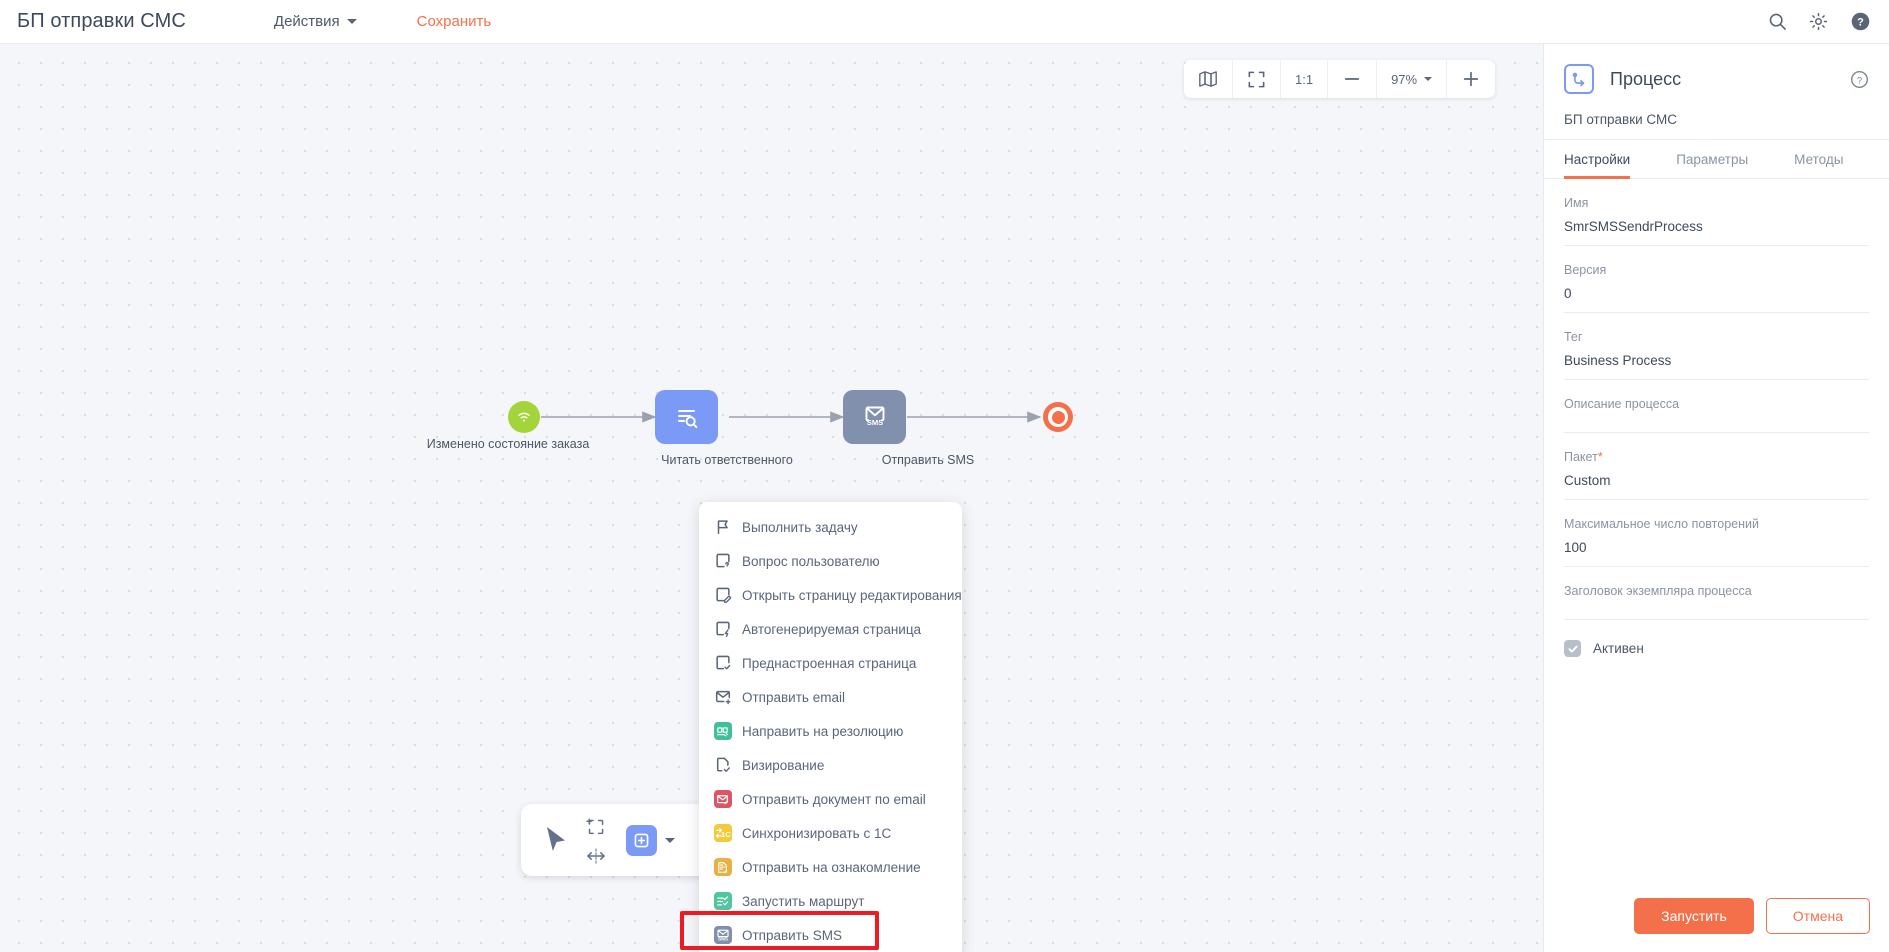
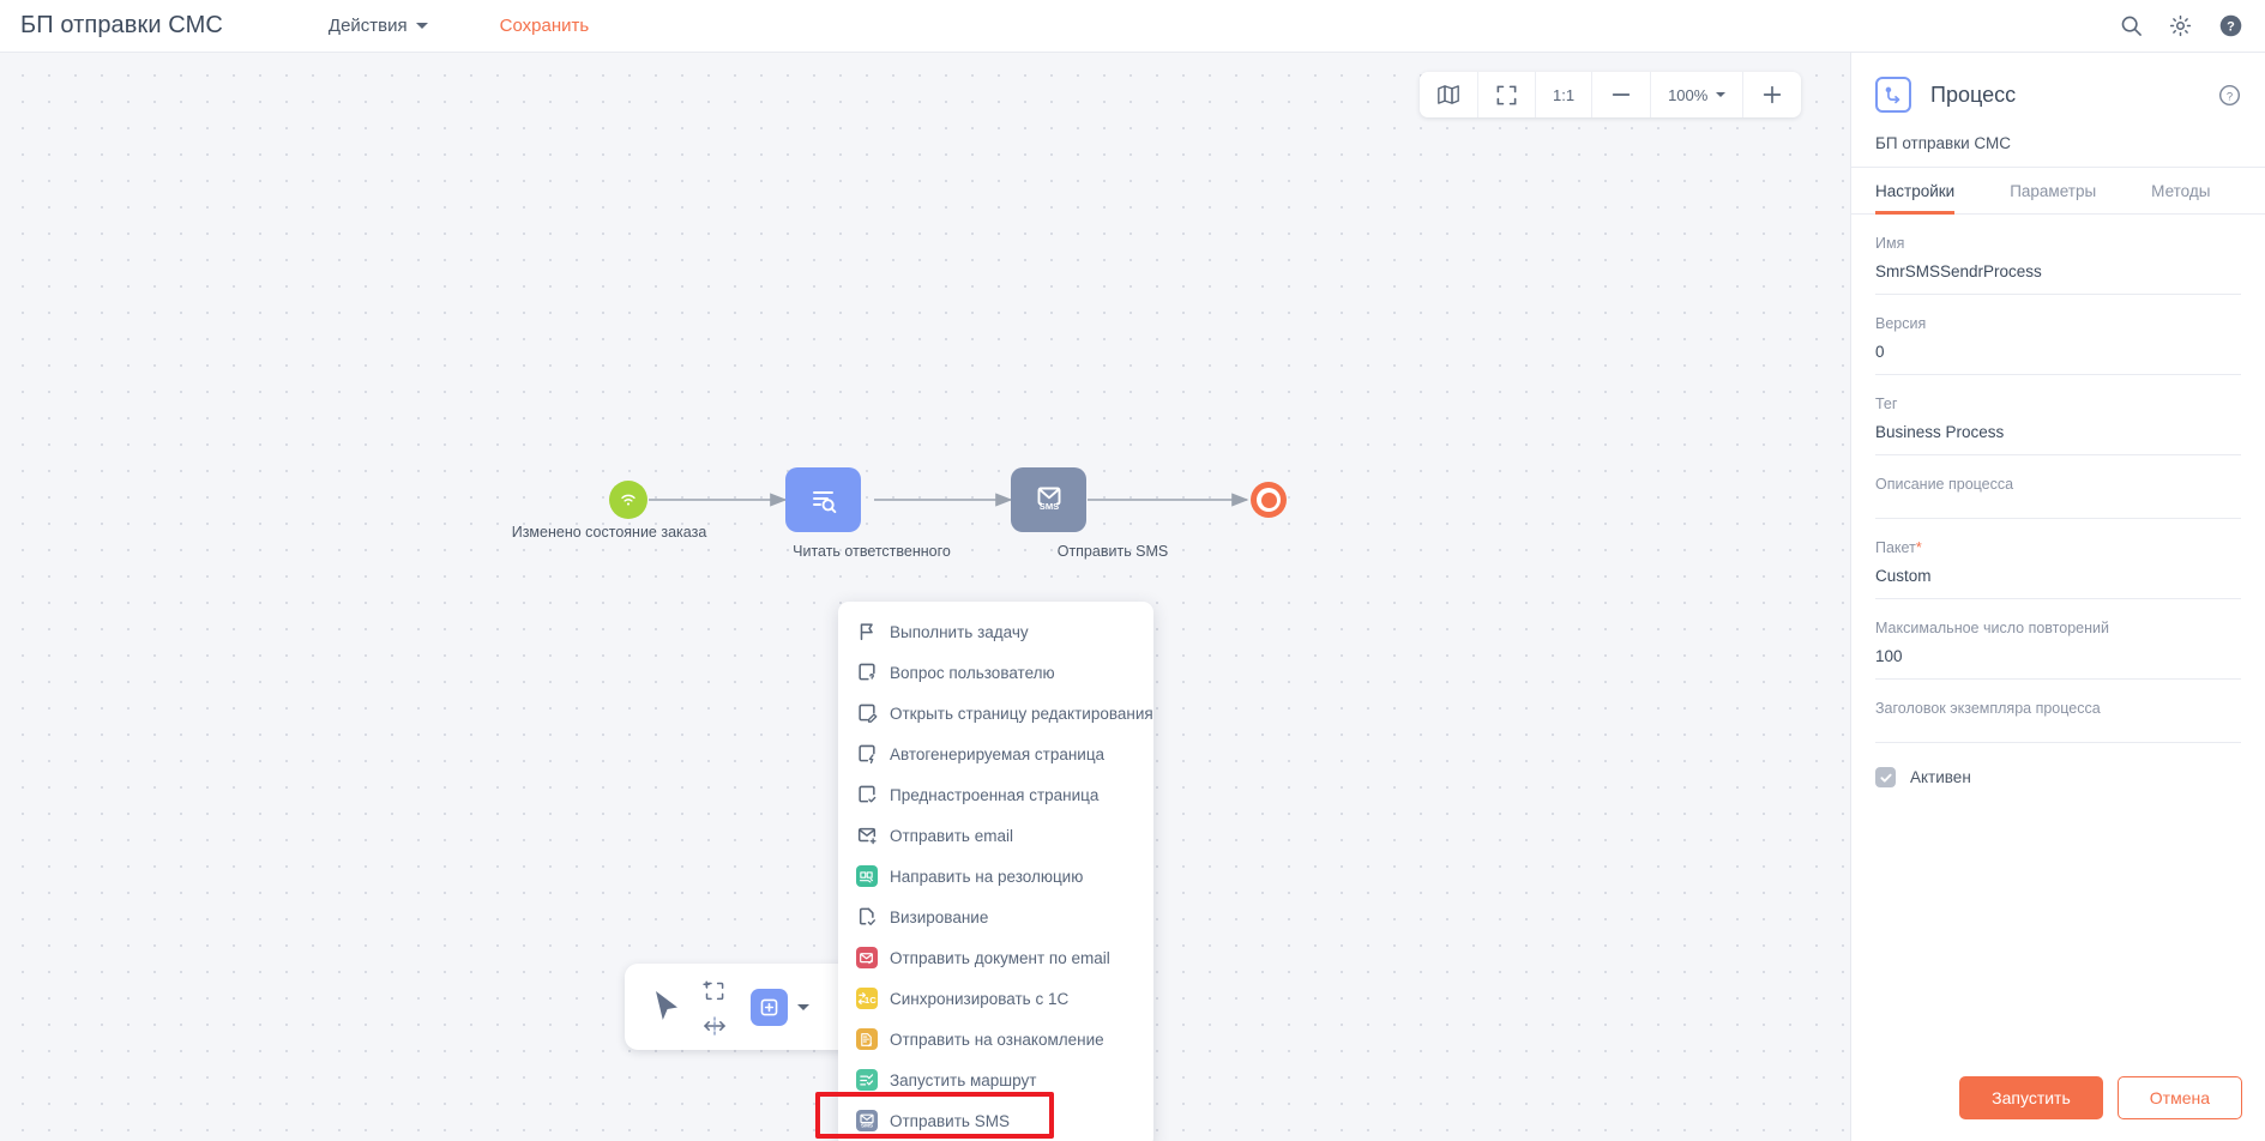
  БП отправки СМС
  Действия
  Сохранить
  ?
  1:1
- 97%
+ 100%
  Изменено состояние заказа
  Читать ответственного
  SMS
  Отправить SMS
  Выполнить задачу
  Вопрос пользователю
  Открыть страницу редактирования
  Автогенерируемая страница
  Преднастроенная страница
  Отправить email
  Направить на резолюцию
  Визирование
  Отправить документ по email
  1C
  Синхронизировать с 1С
  Отправить на ознакомление
  Запустить маршрут
  Отправить SMS
  Процесс
  ?
  БП отправки СМС
  Настройки
  Параметры
  Методы
  Имя
  SmrSMSSendrProcess
  Версия
  0
  Тег
  Business Process
  Описание процесса
  Пакет*
  Custom
  Максимальное число повторений
  100
  Заголовок экземпляра процесса
  Активен
  Запустить
  Отмена
